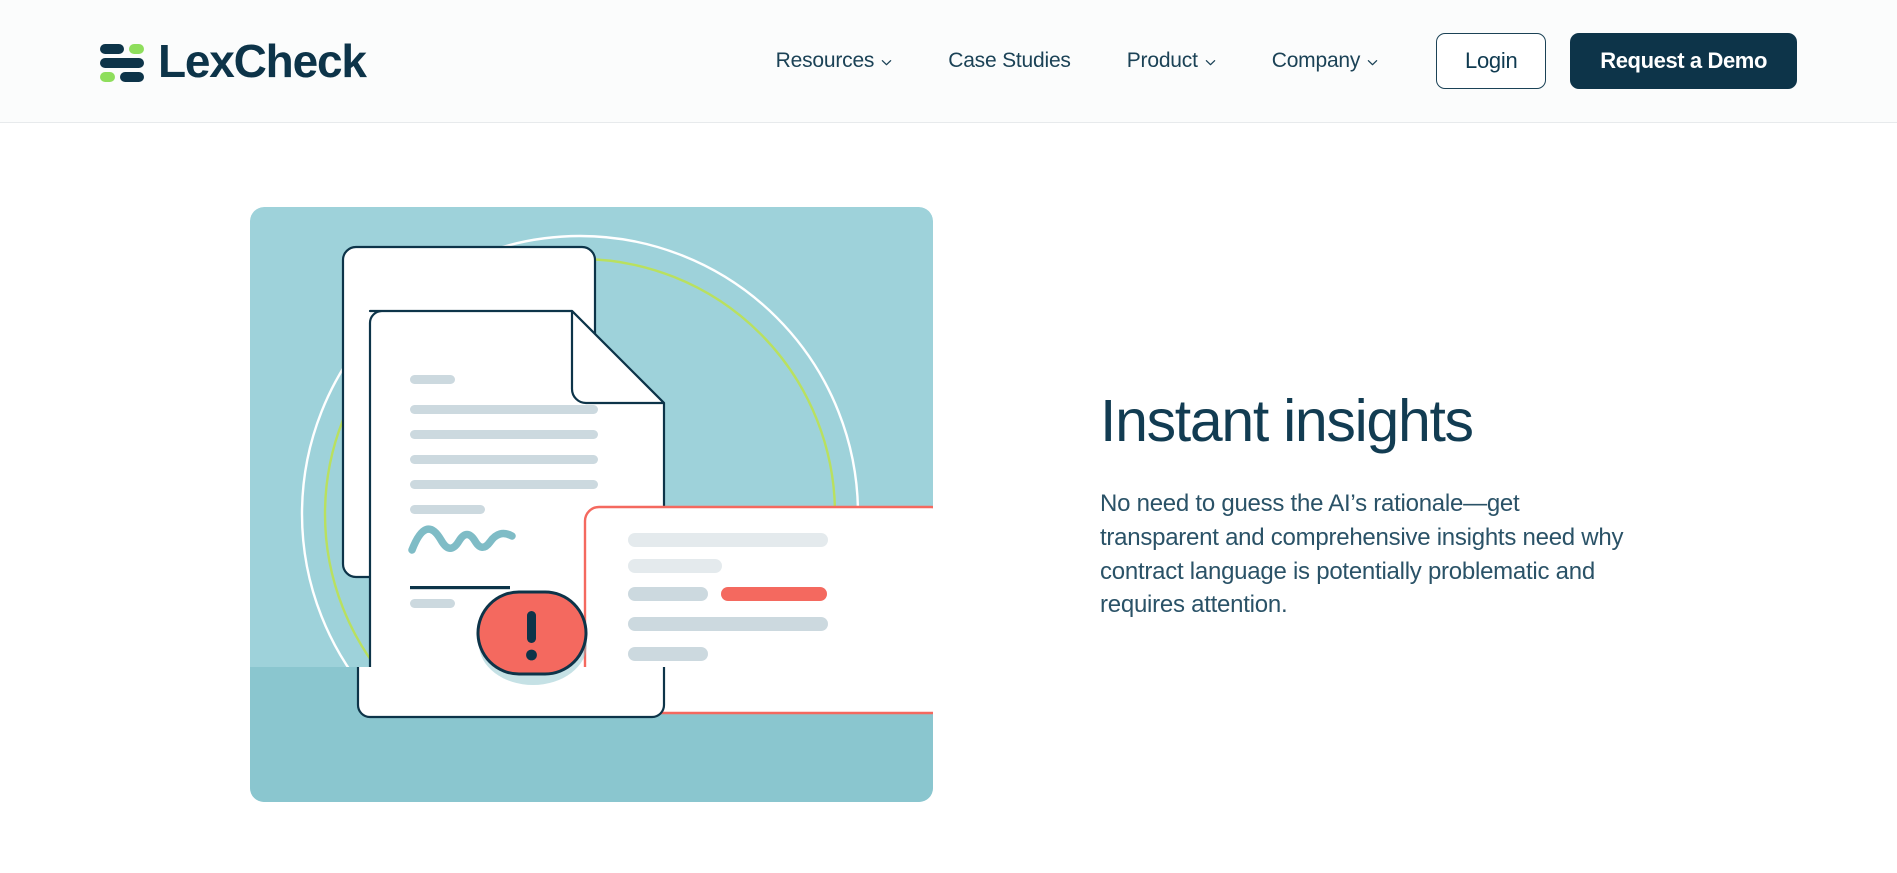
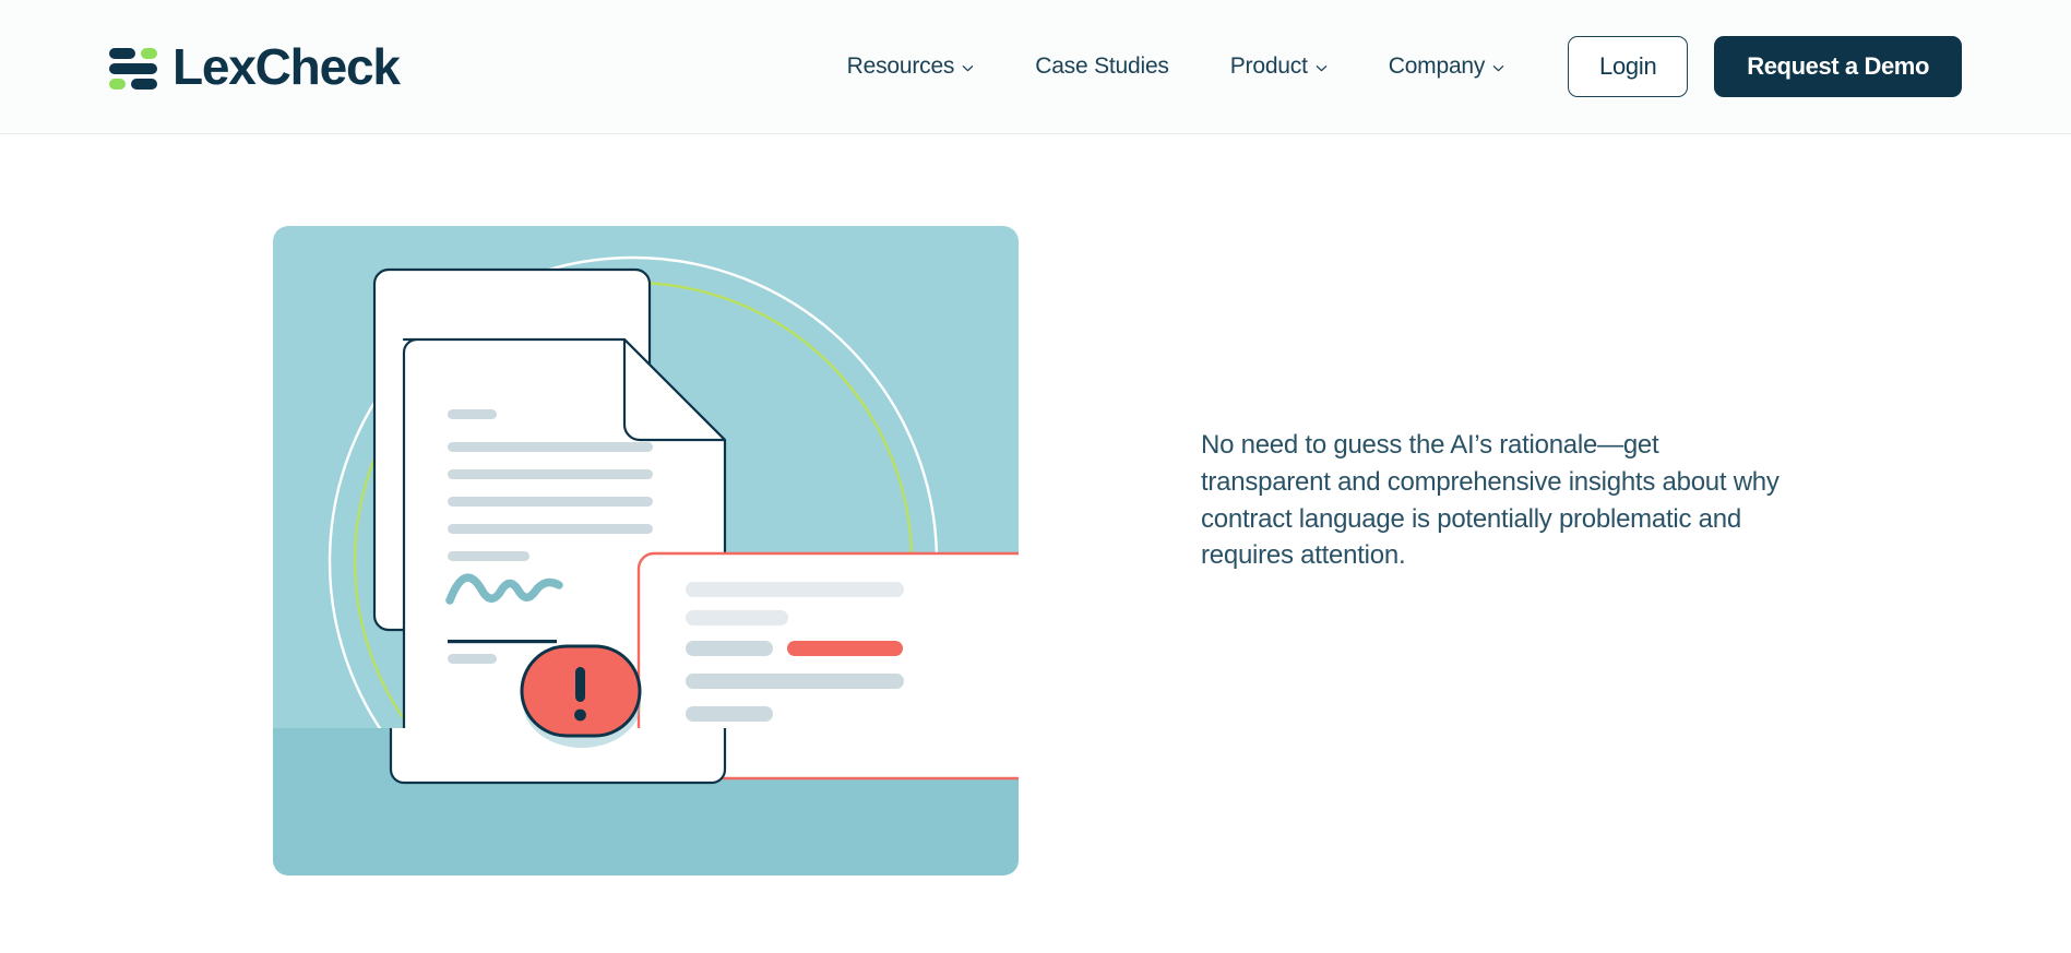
  LexCheck
  Resources
  Case Studies
  Product
  Company
  Login
  Request a Demo
- Instant insights
- No need to guess the AI’s rationale—get transparent and comprehensive insights need why contract language is potentially problematic and requires attention.
+ No need to guess the AI’s rationale—get transparent and comprehensive insights about why contract language is potentially problematic and requires attention.
